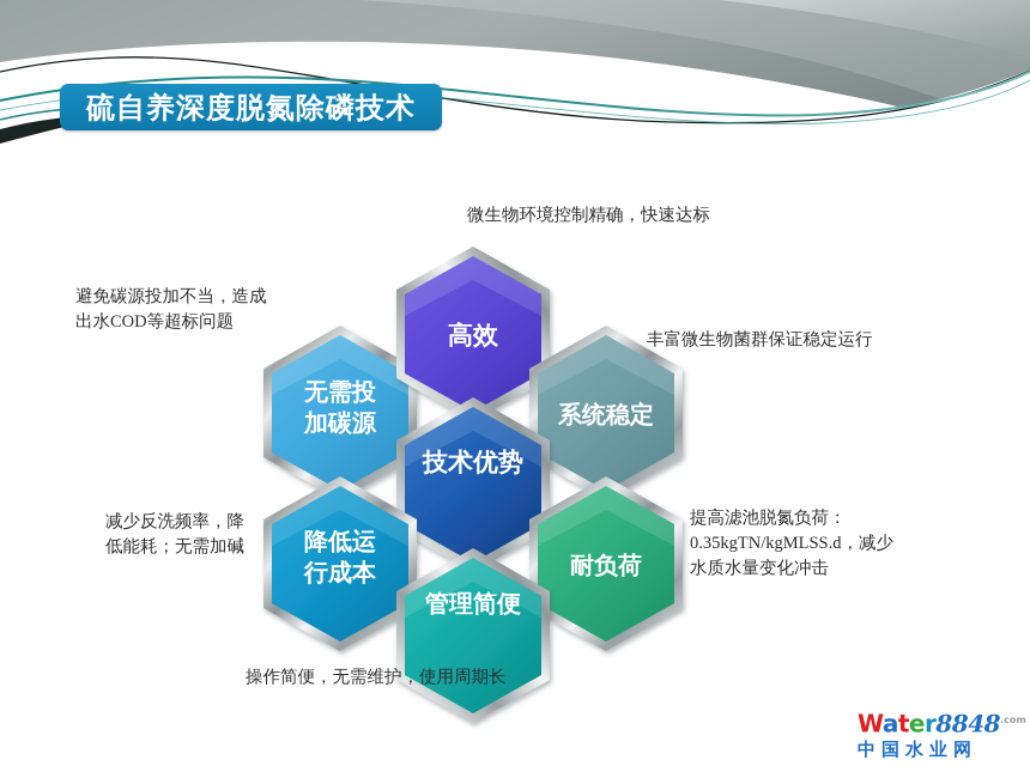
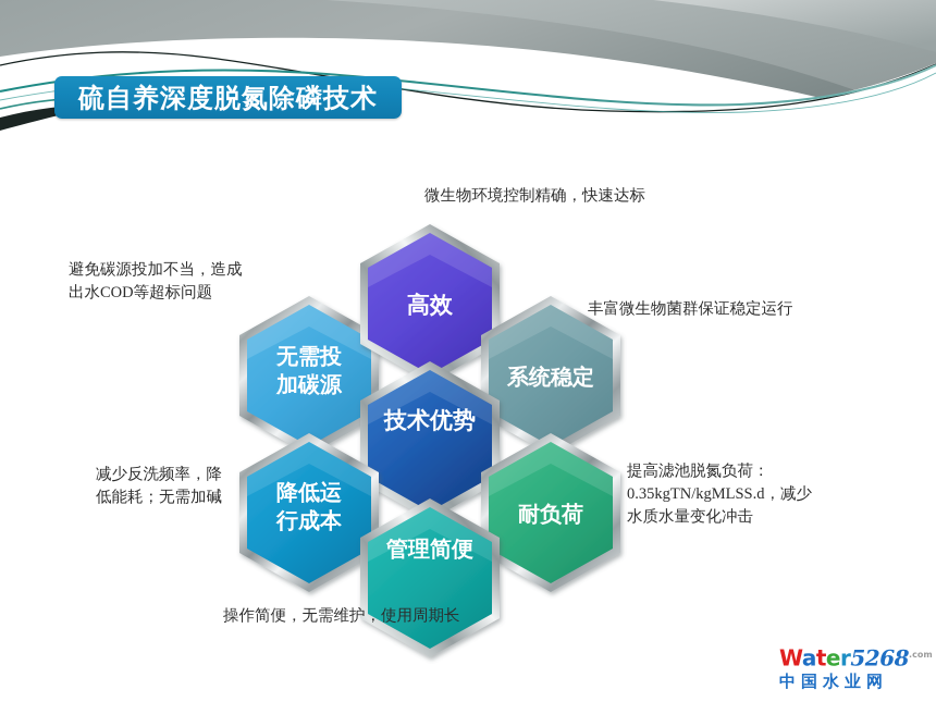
  硫自养深度脱氮除磷技术
  无需投
  加碳源
  高效
  系统稳定
  技术优势
  降低运
  行成本
  耐负荷
  管理简便
  微生物环境控制精确，快速达标
  避免碳源投加不当，造成
  出水COD等超标问题
  丰富微生物菌群保证稳定运行
  减少反洗频率，降
  低能耗；无需加碱
  提高滤池脱氮负荷：
  0.35kgTN/kgMLSS.d，减少
  水质水量变化冲击
  操作简便，无需维护，使用周期长
- Water8848.com
+ Water5268.com
  中国水业网
